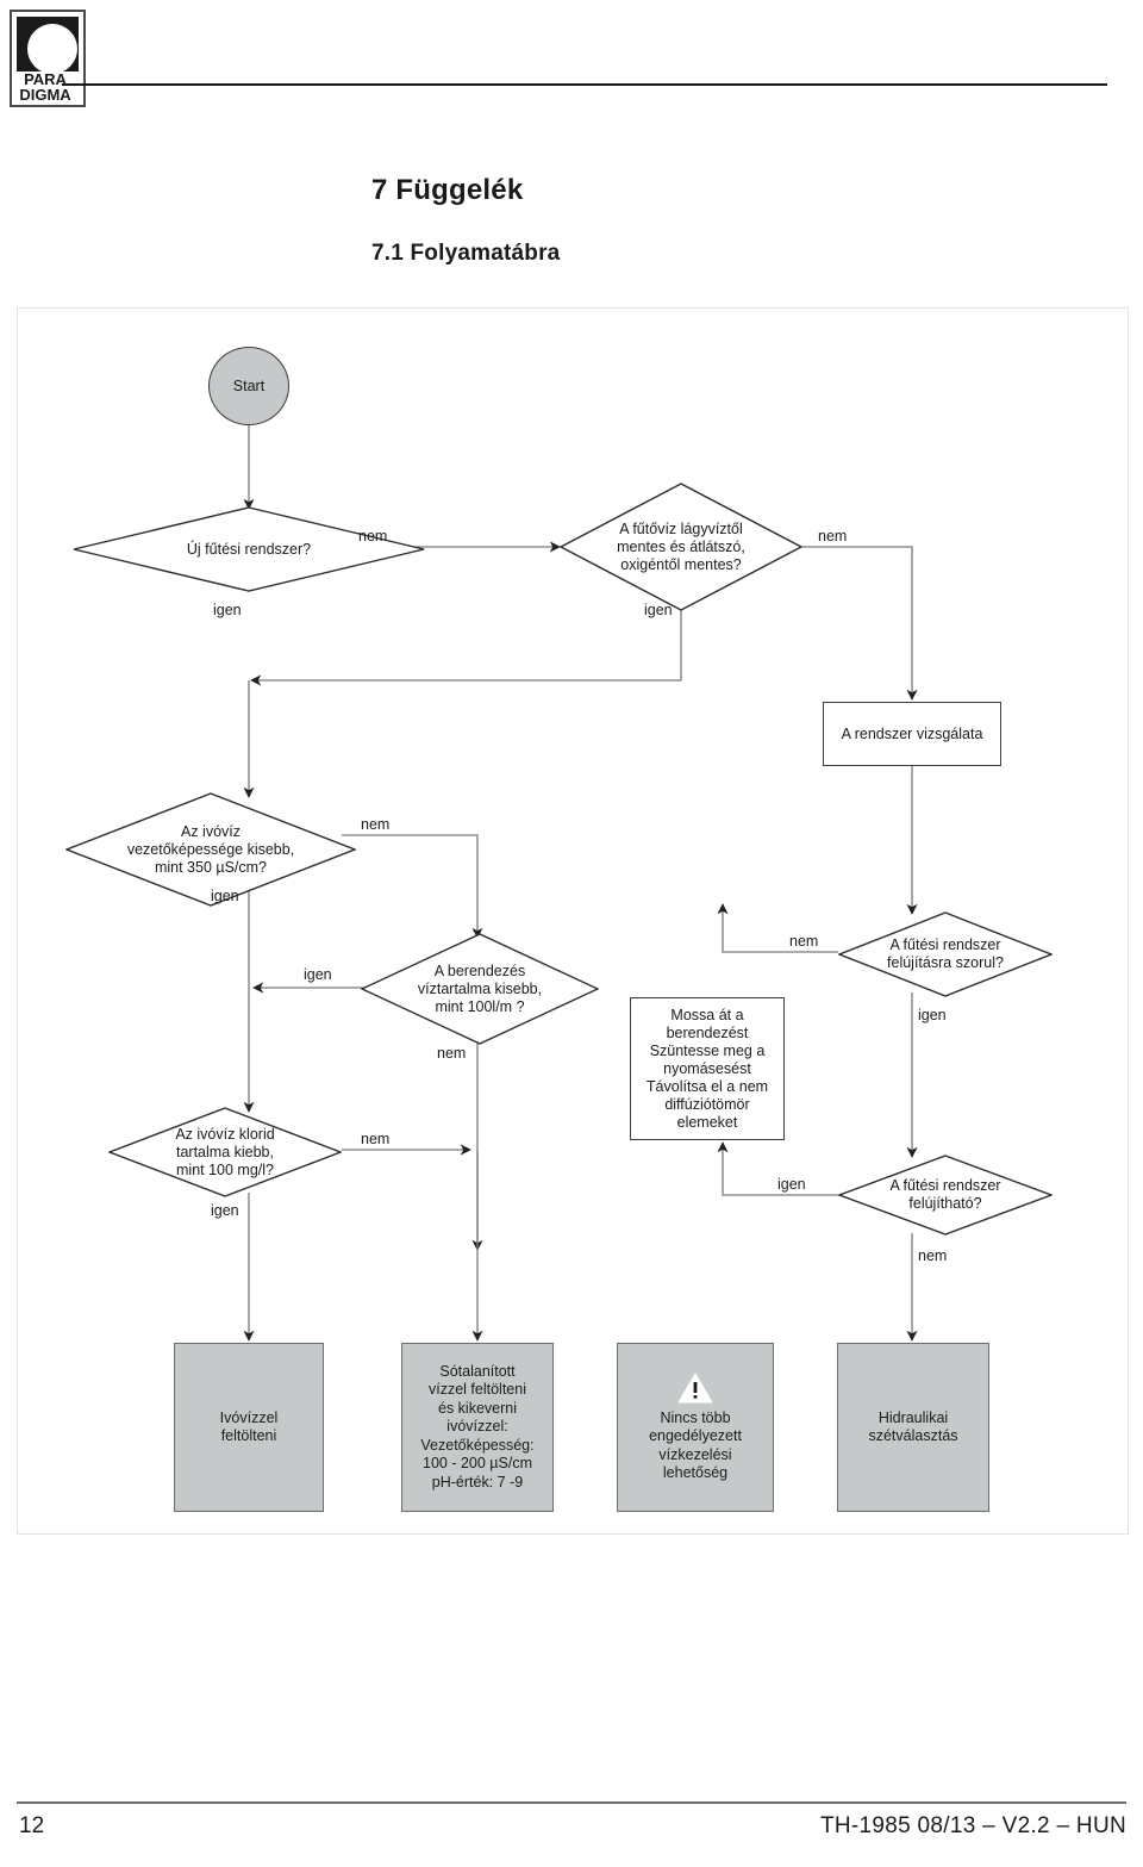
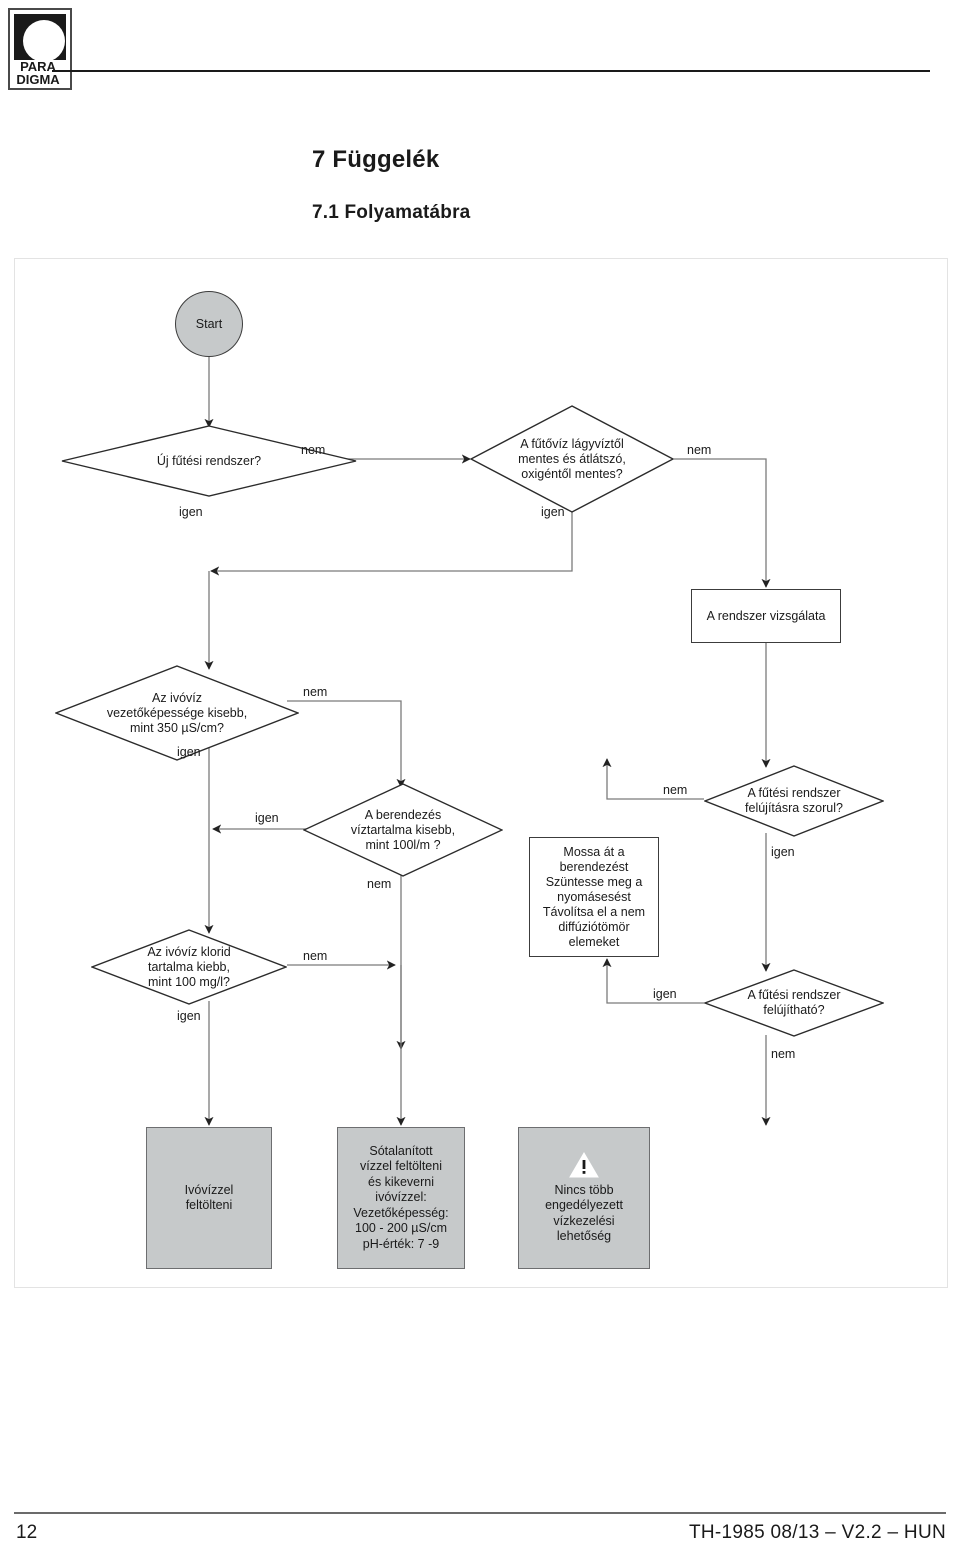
  PARA
  DIGMA
  7 Függelék
  7.1 Folyamatábra
  Start
  Új fűtési rendszer?
  A fűtővíz lágyvíztől
  mentes és átlátszó,
  oxigéntől mentes?
  A rendszer vizsgálata
  Az ivóvíz
  vezetőképessége kisebb,
  mint 350 µS/cm?
  A berendezés
  víztartalma kisebb,
  mint 100l/m ?
  A fűtési rendszer
  felújításra szorul?
  Mossa át a
  berendezést
  Szüntesse meg a
  nyomásesést
  Távolítsa el a nem
  diffúziótömör
  elemeket
  Az ivóvíz klorid
  tartalma kiebb,
  mint 100 mg/l?
  A fűtési rendszer
  felújítható?
  Ivóvízzel
  feltölteni
  Sótalanított
  vízzel feltölteni
  és kikeverni
  ivóvízzel:
  Vezetőképesség:
  100 - 200 µS/cm
  pH-érték: 7 -9
  Nincs több
  engedélyezett
  vízkezelési
  lehetőség
- Hidraulikai
- szétválasztás
  nem
  igen
  nem
  igen
  nem
  igen
  igen
  nem
  nem
  igen
  nem
  igen
  igen
  nem
  12
  TH-1985 08/13 – V2.2 – HUN
